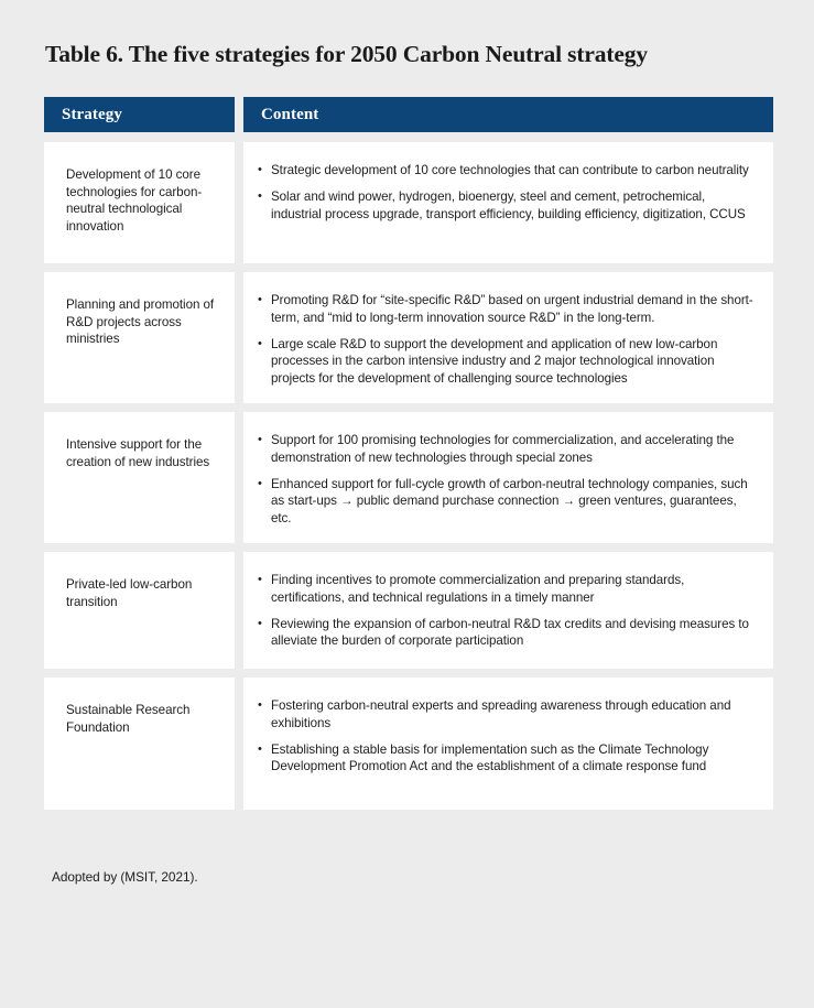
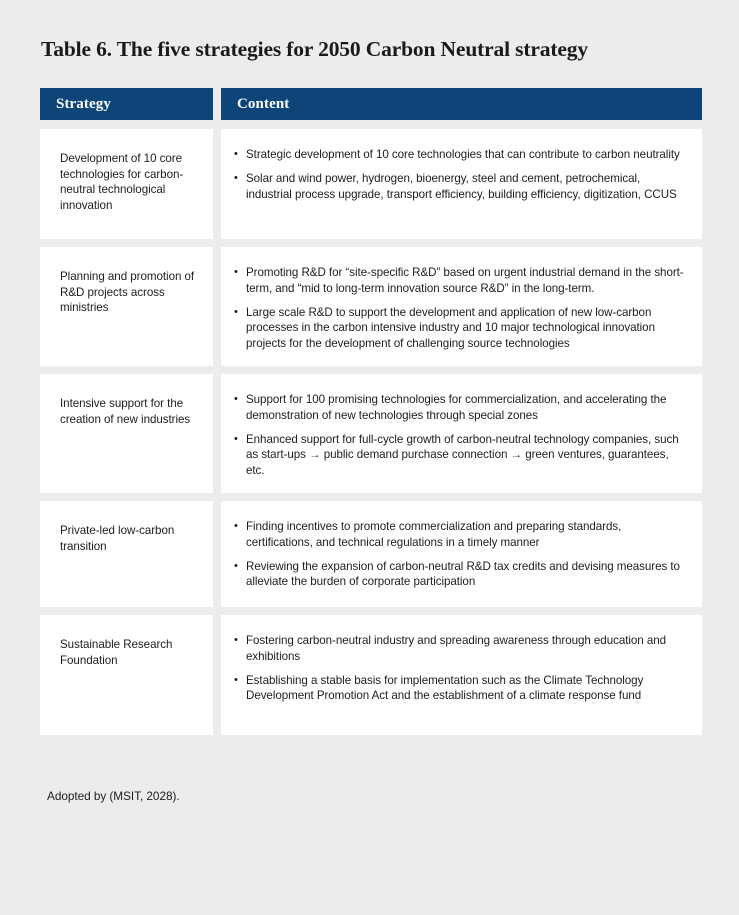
  Table 6. The five strategies for 2050 Carbon Neutral strategy
  Strategy
  Content
  Development of 10 core technologies for carbon-neutral technological innovation
  •
  Strategic development of 10 core technologies that can contribute to carbon neutrality
  •
  Solar and wind power, hydrogen, bioenergy, steel and cement, petrochemical, industrial process upgrade, transport efficiency, building efficiency, digitization, CCUS
  Planning and promotion of R&D projects across ministries
  •
  Promoting R&D for “site-specific R&D” based on urgent industrial demand in the short-term, and “mid to long-term innovation source R&D” in the long-term.
  •
- Large scale R&D to support the development and application of new low-carbon processes in the carbon intensive industry and 2 major technological innovation projects for the development of challenging source technologies
+ Large scale R&D to support the development and application of new low-carbon processes in the carbon intensive industry and 10 major technological innovation projects for the development of challenging source technologies
  Intensive support for the creation of new industries
  •
  Support for 100 promising technologies for commercialization, and accelerating the demonstration of new technologies through special zones
  •
  Enhanced support for full-cycle growth of carbon-neutral technology companies, such as start-ups → public demand purchase connection → green ventures, guarantees, etc.
  Private-led low-carbon transition
  •
  Finding incentives to promote commercialization and preparing standards, certifications, and technical regulations in a timely manner
  •
  Reviewing the expansion of carbon-neutral R&D tax credits and devising measures to alleviate the burden of corporate participation
  Sustainable Research Foundation
  •
- Fostering carbon-neutral experts and spreading awareness through education and exhibitions
+ Fostering carbon-neutral industry and spreading awareness through education and exhibitions
  •
  Establishing a stable basis for implementation such as the Climate Technology Development Promotion Act and the establishment of a climate response fund
- Adopted by (MSIT, 2021).
+ Adopted by (MSIT, 2028).
